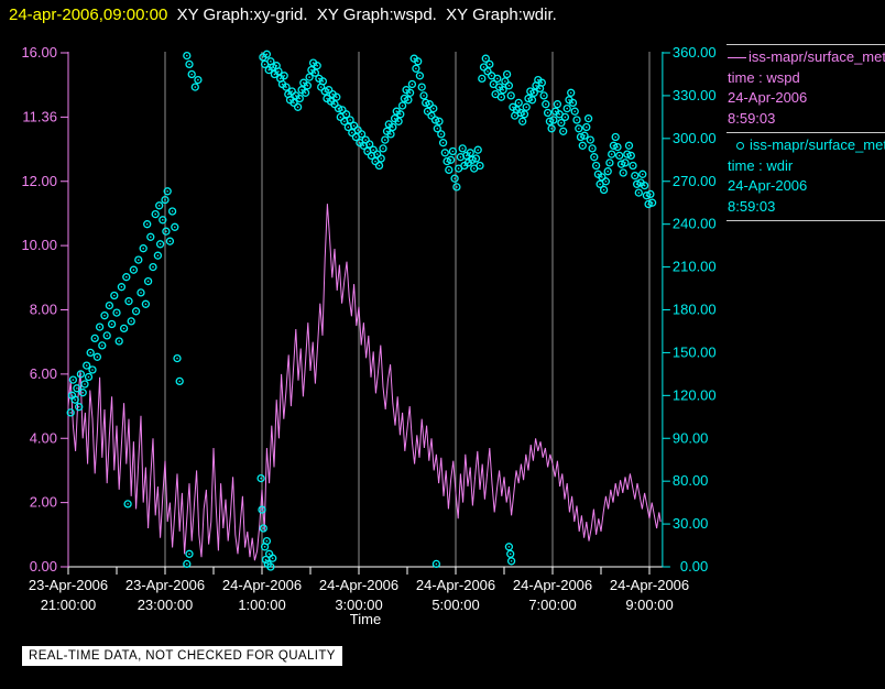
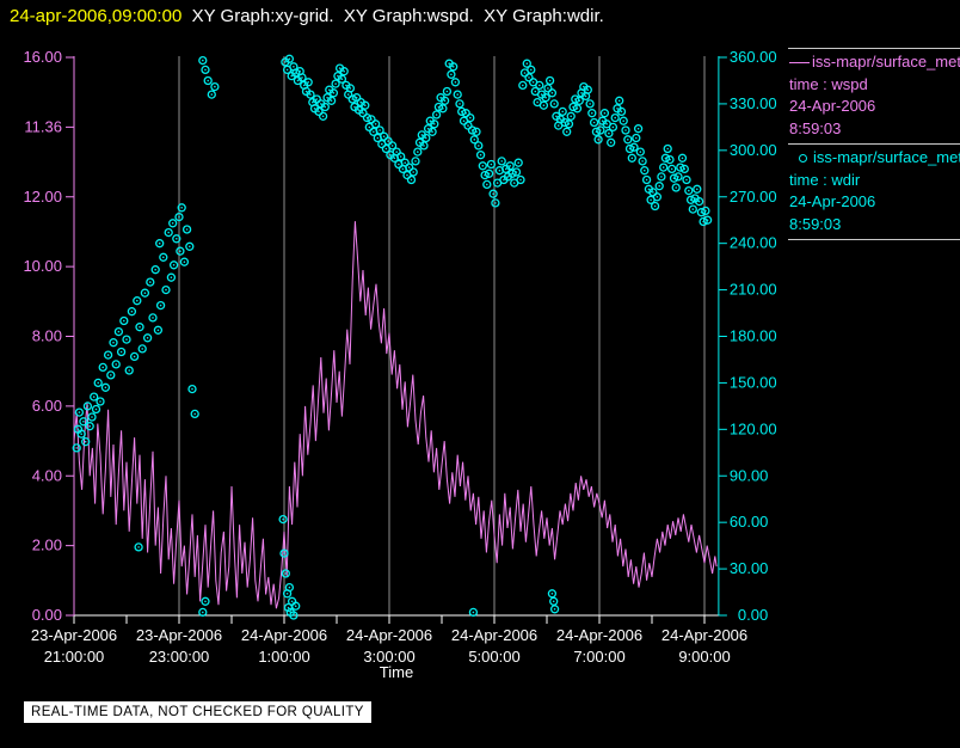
  24-apr-2006,09:00:00 XY Graph:xy-grid. XY Graph:wspd. XY Graph:wdir.
  23-Apr-2006
  21:00:00
  23-Apr-2006
  23:00:00
  24-Apr-2006
  1:00:00
  24-Apr-2006
  3:00:00
  24-Apr-2006
  5:00:00
  24-Apr-2006
  7:00:00
  24-Apr-2006
  9:00:00
  16.00
  11.36
  12.00
  10.00
  8.00
  6.00
  4.00
  2.00
  0.00
  360.00
  330.00
  300.00
  270.00
  240.00
  210.00
  180.00
  150.00
  120.00
  90.00
- 80.00
+ 60.00
  30.00
  0.00
  Time
  iss-mapr/surface_met
  time : wspd
  24-Apr-2006
  8:59:03
  iss-mapr/surface_me
  time : wdir
  24-Apr-2006
  8:59:03
  REAL-TIME DATA, NOT CHECKED FOR QUALITY
